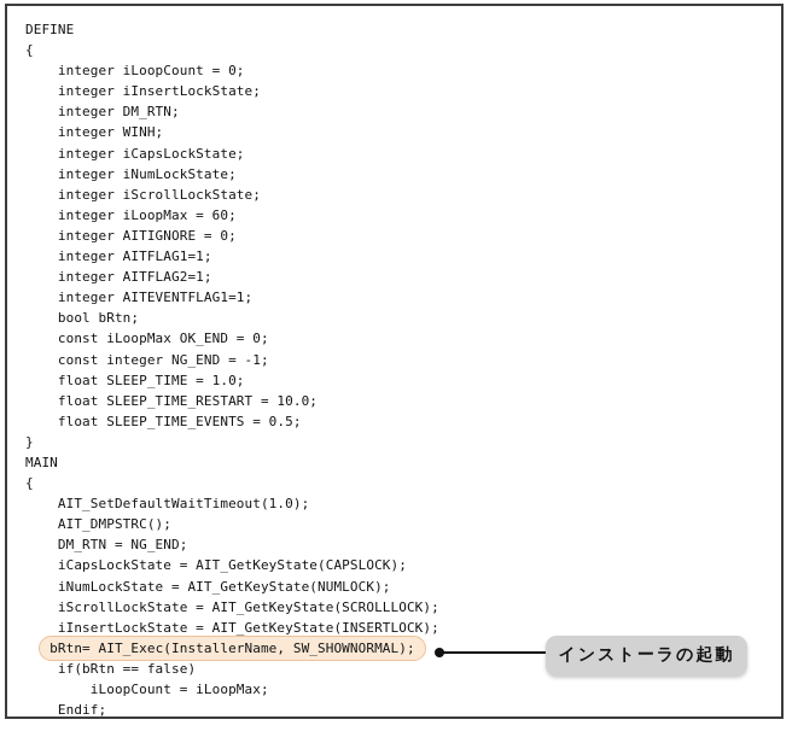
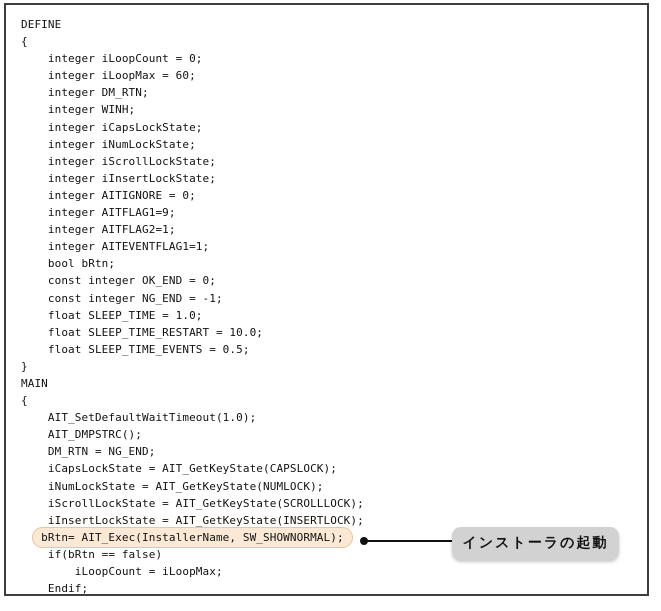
  DEFINE
  {
  integer iLoopCount = 0;
- integer iInsertLockState;
+ integer iLoopMax = 60;
  integer DM_RTN;
  integer WINH;
  integer iCapsLockState;
  integer iNumLockState;
  integer iScrollLockState;
- integer iLoopMax = 60;
+ integer iInsertLockState;
  integer AITIGNORE = 0;
- integer AITFLAG1=1;
+ integer AITFLAG1=9;
  integer AITFLAG2=1;
  integer AITEVENTFLAG1=1;
  bool bRtn;
- const iLoopMax OK_END = 0;
+ const integer OK_END = 0;
  const integer NG_END = -1;
  float SLEEP_TIME = 1.0;
  float SLEEP_TIME_RESTART = 10.0;
  float SLEEP_TIME_EVENTS = 0.5;
  }
  MAIN
  {
  AIT_SetDefaultWaitTimeout(1.0);
  AIT_DMPSTRC();
  DM_RTN = NG_END;
  iCapsLockState = AIT_GetKeyState(CAPSLOCK);
  iNumLockState = AIT_GetKeyState(NUMLOCK);
  iScrollLockState = AIT_GetKeyState(SCROLLLOCK);
  iInsertLockState = AIT_GetKeyState(INSERTLOCK);
  bRtn= AIT_Exec(InstallerName, SW_SHOWNORMAL);
  if(bRtn == false)
  iLoopCount = iLoopMax;
  Endif;
  インストーラの起動
